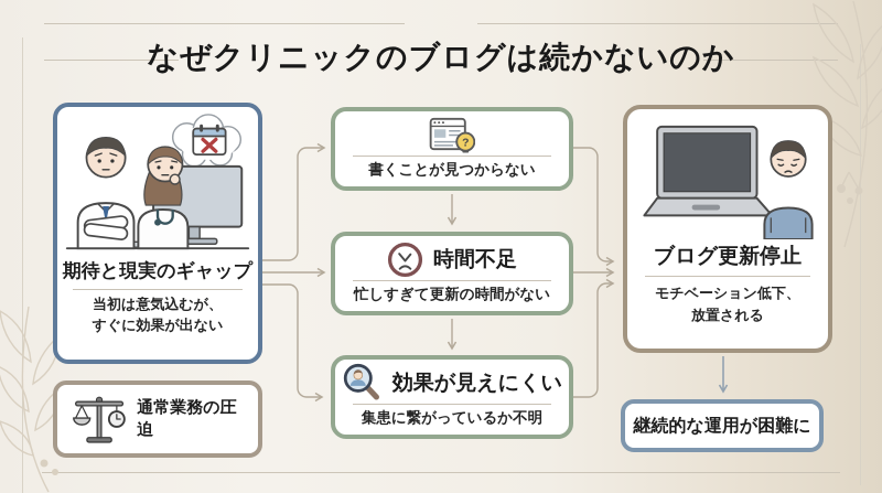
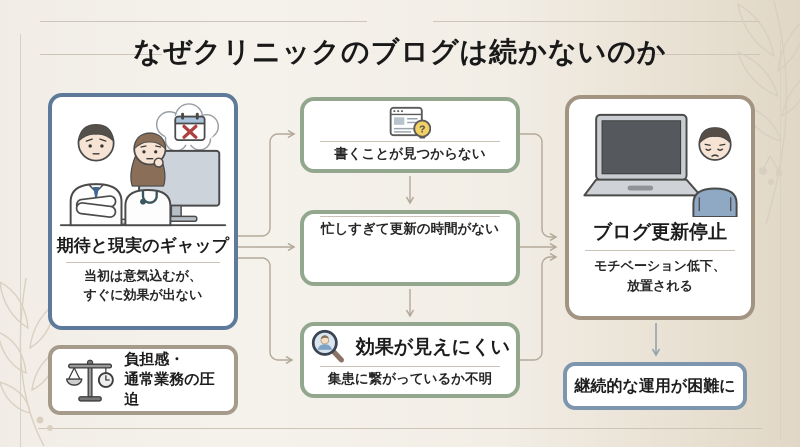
  なぜクリニックのブログは続かないのか
  期待と現実のギャップ
  当初は意気込むが、
  すぐに効果が出ない
+ 負担感・
  通常業務の圧迫
  ?
  書くことが見つからない
- 時間不足
  忙しすぎて更新の時間がない
  効果が見えにくい
  集患に繋がっているか不明
  ブログ更新停止
  モチベーション低下、
  放置される
  継続的な運用が困難に
